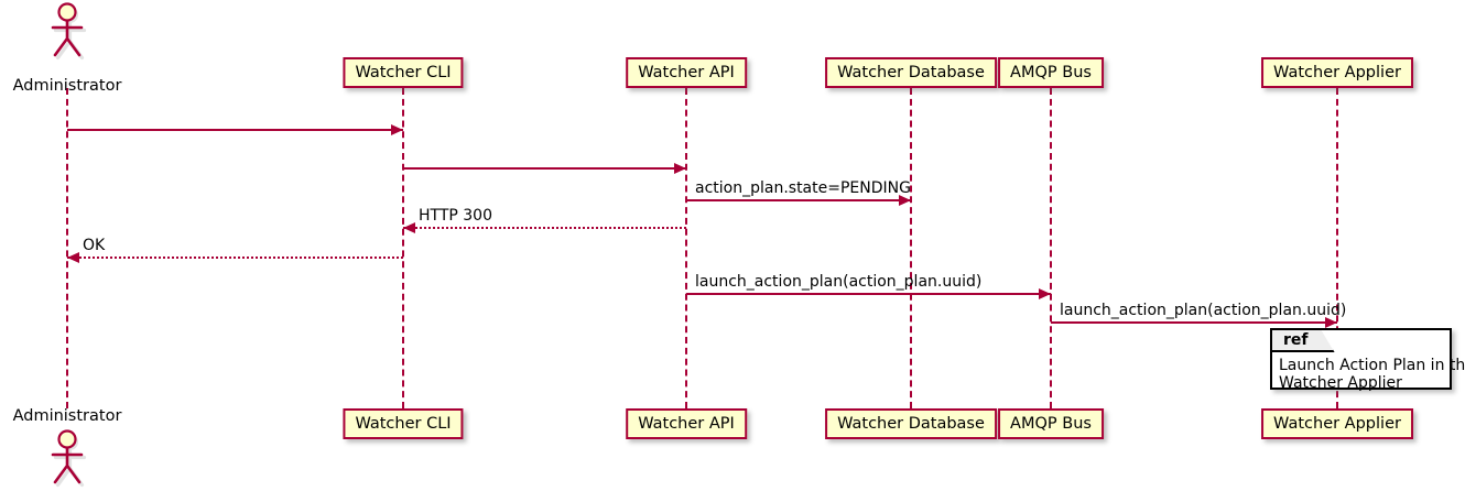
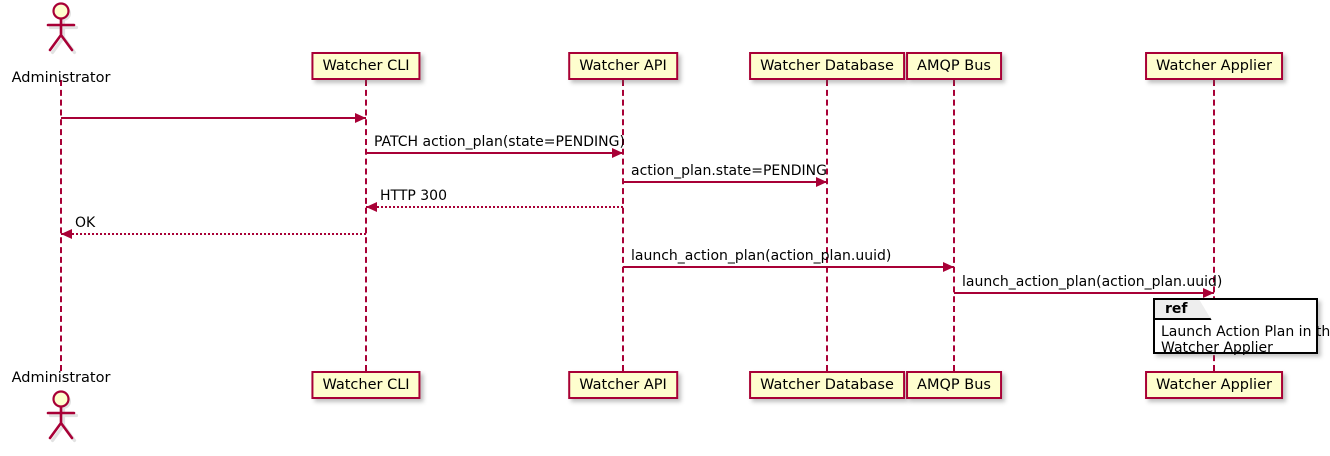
  Administrator
  Administrator
  Watcher CLI
  Watcher CLI
  Watcher API
  Watcher API
  Watcher Database
  Watcher Database
  AMQP Bus
  AMQP Bus
  Watcher Applier
  Watcher Applier
+ PATCH action_plan(state=PENDING)
  action_plan.state=PENDING
  HTTP 300
  OK
  launch_action_plan(action_plan.uuid)
  launch_action_plan(action_plan.uuid)
  ref
  Launch Action Plan in th
  Watcher Applier
